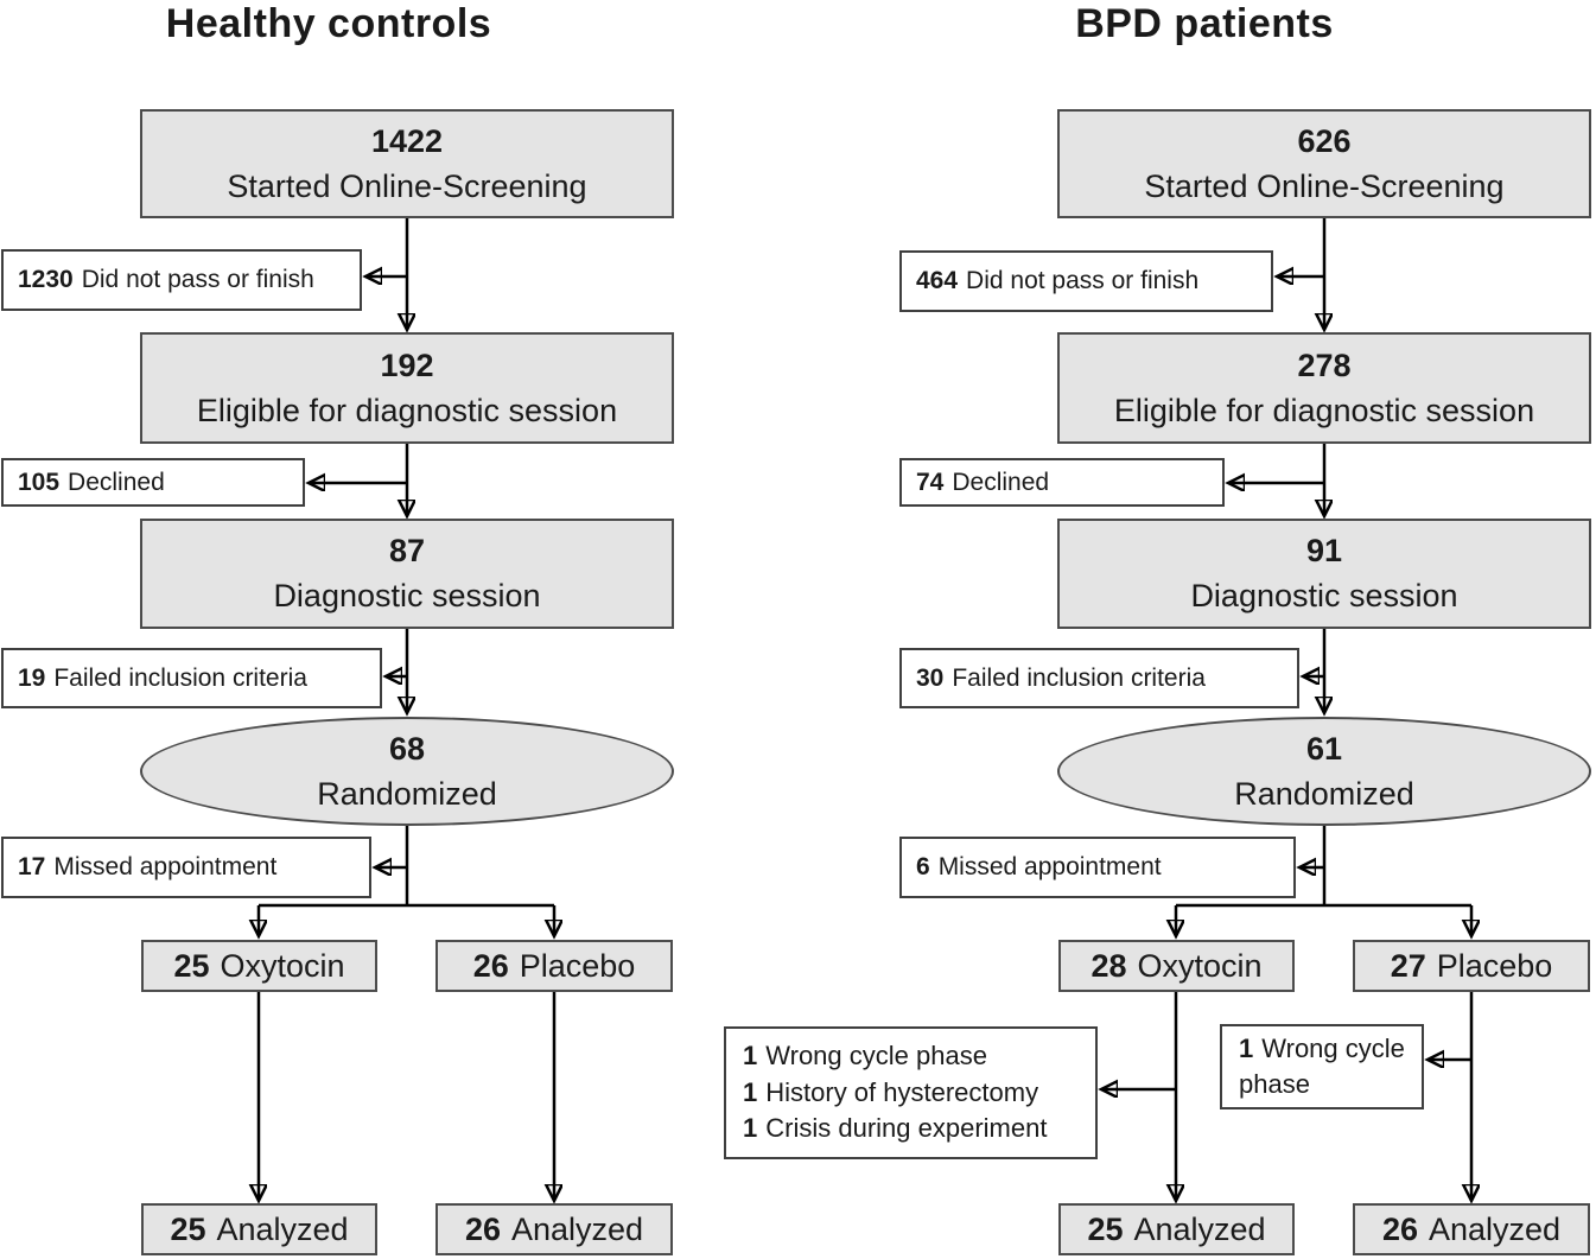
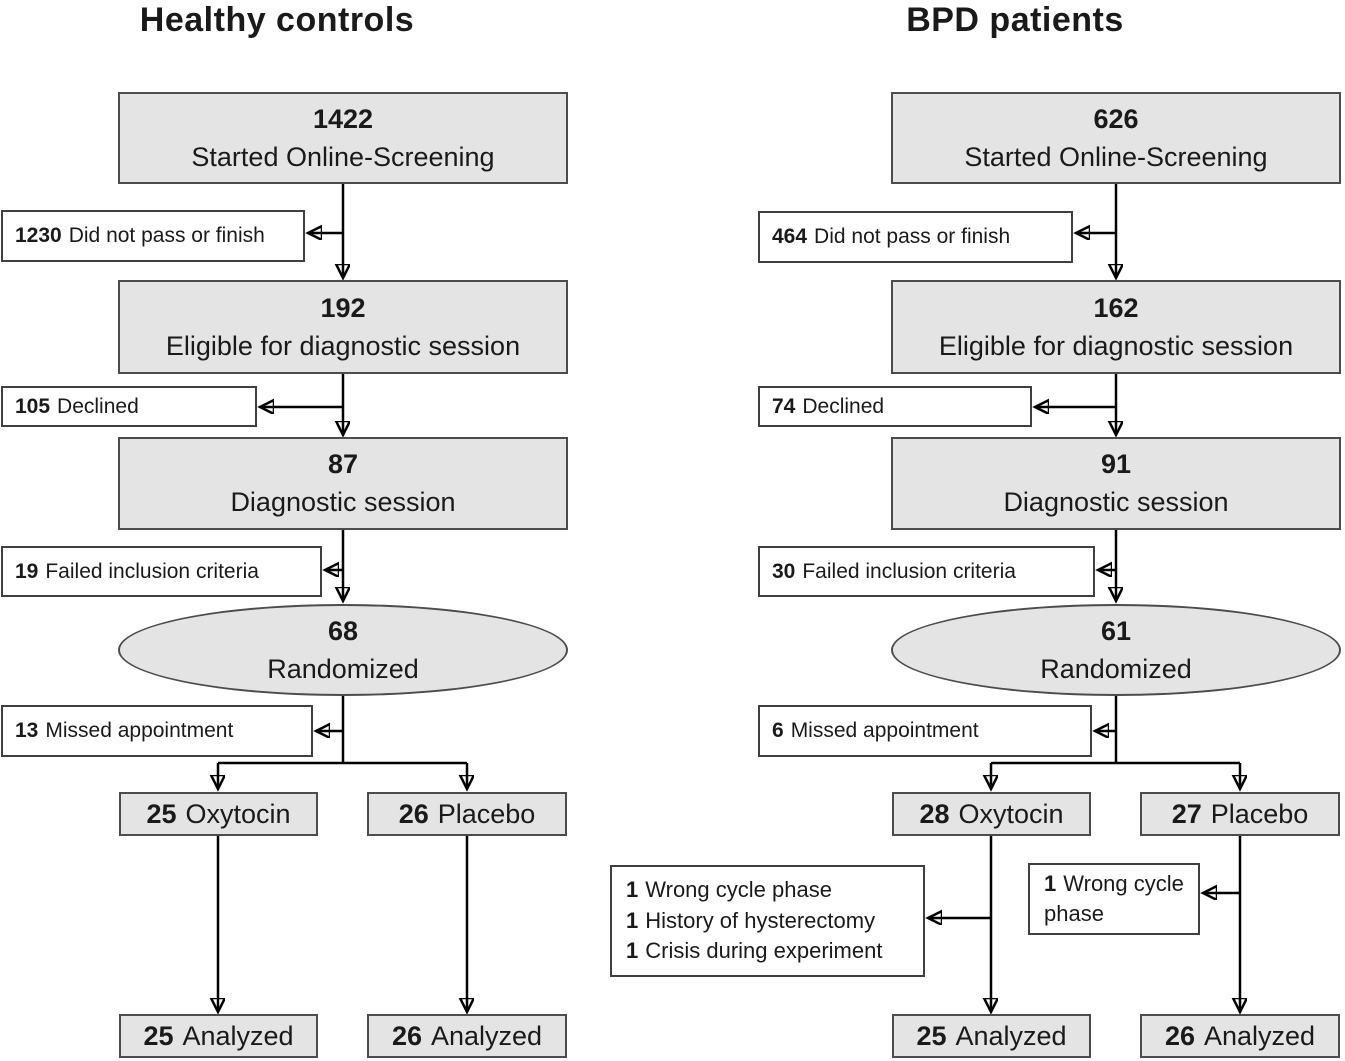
  Healthy controls
  BPD patients
  1422
  Started Online-Screening
  1230
  Did not pass or finish
  192
  Eligible for diagnostic session
  105
  Declined
  87
  Diagnostic session
  19
  Failed inclusion criteria
  68
  Randomized
- 17
+ 13
  Missed appointment
  25
  Oxytocin
  26
  Placebo
  25
  Analyzed
  26
  Analyzed
  626
  Started Online-Screening
  464
  Did not pass or finish
- 278
+ 162
  Eligible for diagnostic session
  74
  Declined
  91
  Diagnostic session
  30
  Failed inclusion criteria
  61
  Randomized
  6
  Missed appointment
  28
  Oxytocin
  27
  Placebo
  1 Wrong cycle phase
  1 History of hysterectomy
  1 Crisis during experiment
  1 Wrong cycle phase
  25
  Analyzed
  26
  Analyzed
